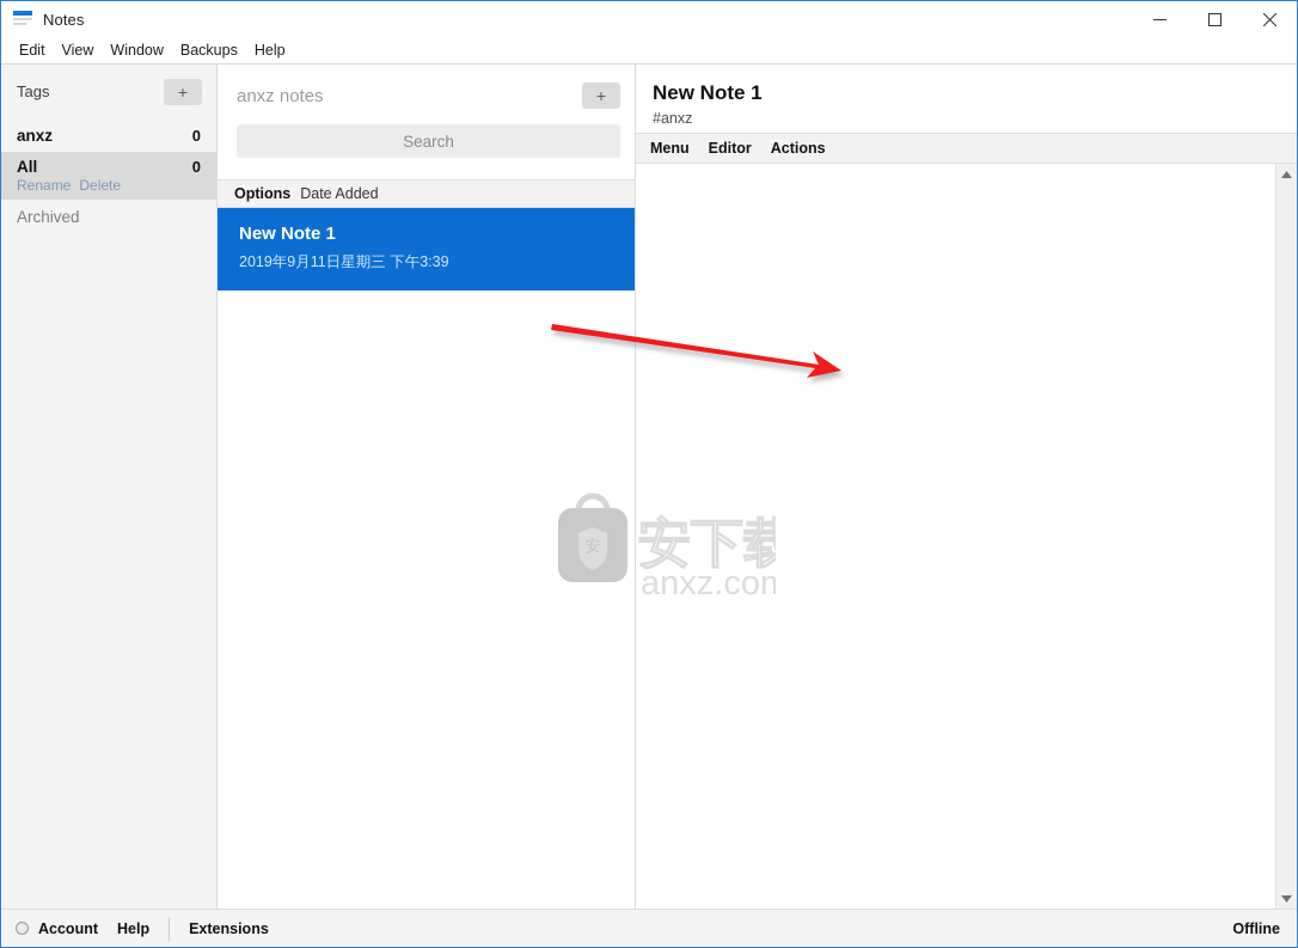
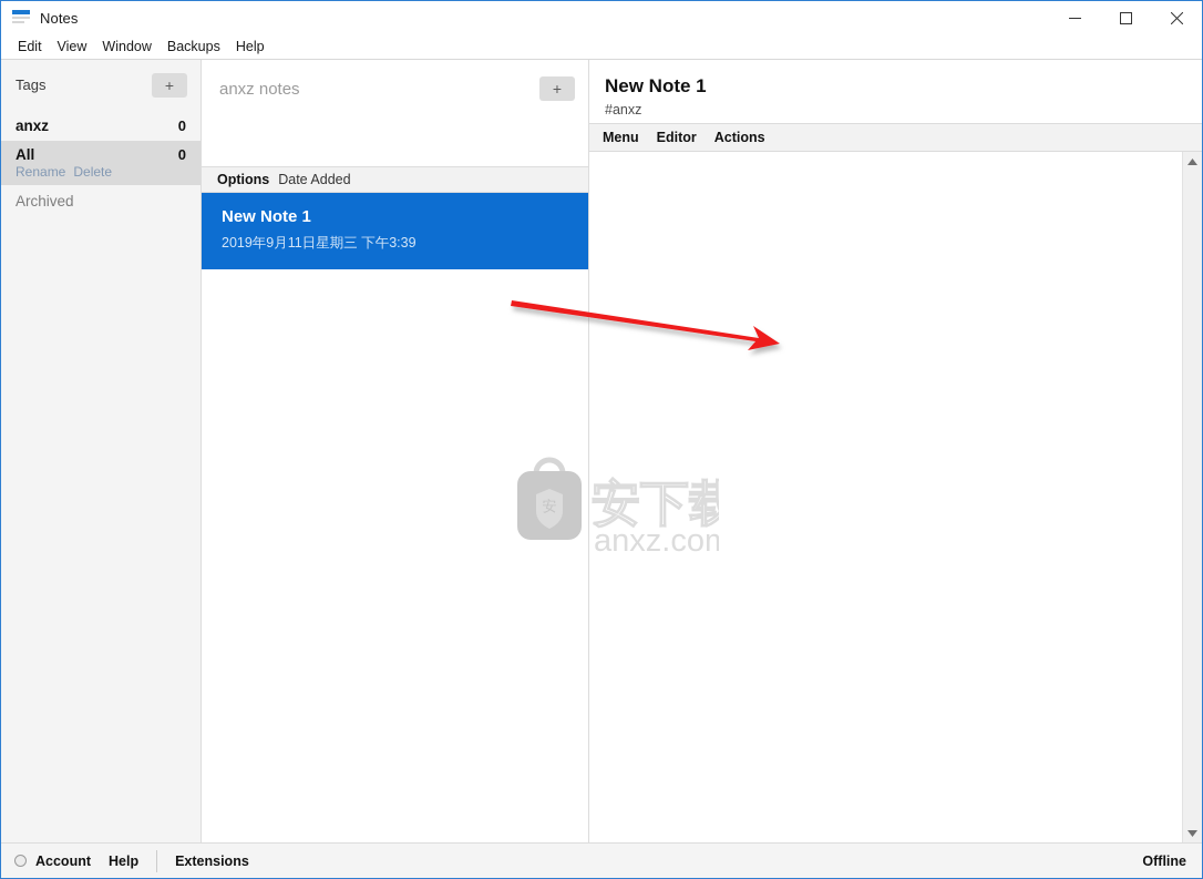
  Notes
  Edit
  View
  Window
  Backups
  Help
  Tags
  +
  anxz
  0
  All
  0
  Rename
  Delete
  Archived
  anxz notes
  +
- Search
  Options
  Date Added
  New Note 1
  2019年9月11日星期三 下午3:39
  New Note 1
  #anxz
  Menu
  Editor
  Actions
  安
  安下载
  anxz.com
  Account
  Help
  Extensions
  Offline
